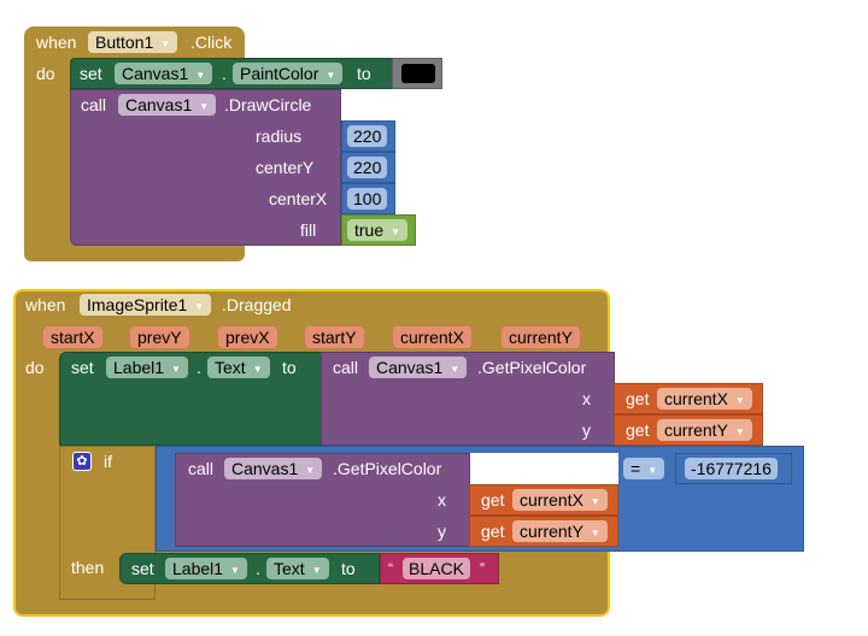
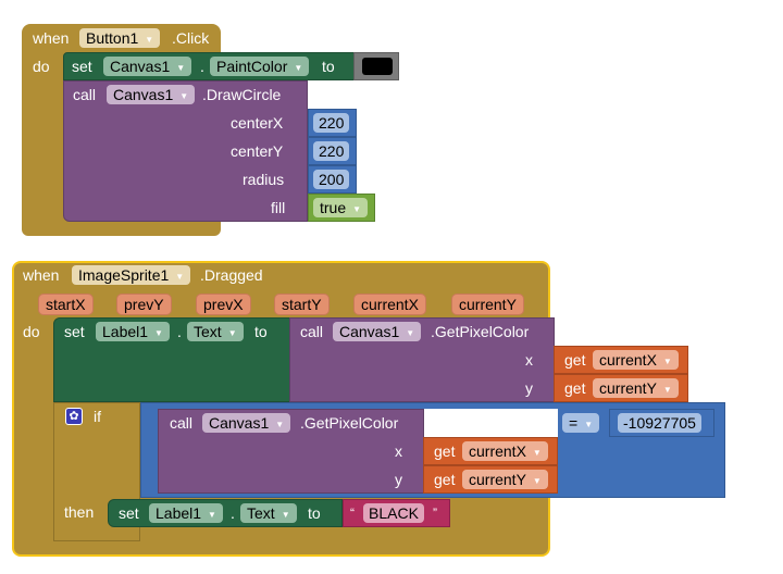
  when
  Button1 ▼
  .Click
  do
  set
  Canvas1 ▼
  .
  PaintColor ▼
  to
  call
  Canvas1 ▼
  .DrawCircle
- radius
+ centerX
  220
  centerY
  220
- centerX
+ radius
- 100
+ 200
  fill
  true ▼
  when
  ImageSprite1 ▼
  .Dragged
  startX
  prevY
  prevX
  startY
  currentX
  currentY
  do
  set
  Label1 ▼
  .
  Text ▼
  to
  call
  Canvas1 ▼
  .GetPixelColor
  x
  y
  get
  currentX ▼
  get
  currentY ▼
  ✿
  if
  then
  call
  Canvas1 ▼
  .GetPixelColor
  x
  y
  get
  currentX ▼
  get
  currentY ▼
  = ▼
- -16777216
+ -10927705
  set
  Label1 ▼
  .
  Text ▼
  to
  “
  BLACK
  ”
